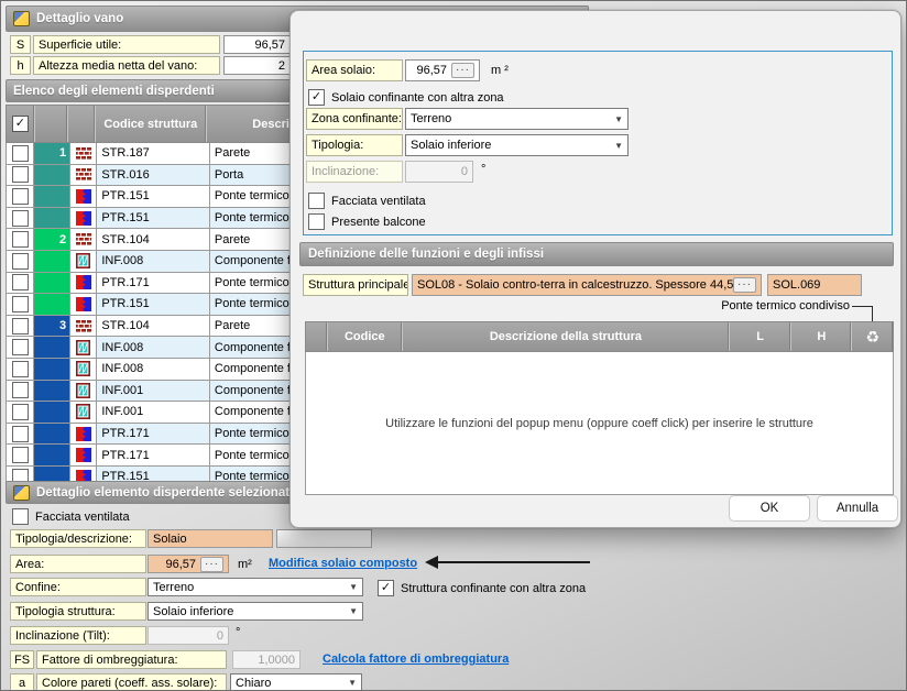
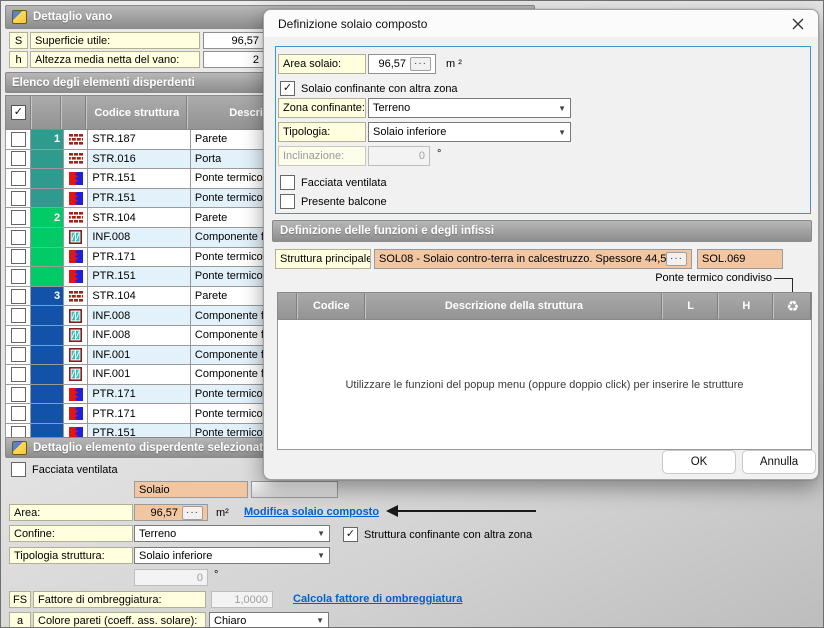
  Dettaglio vano
  S
  Superficie utile:
  96,57
  h
  Altezza media netta del vano:
  2
  Elenco degli elementi disperdenti
  ✓
  Codice struttura
  1
  STR.187
  Parete
  STR.016
  Porta
  PTR.151
  Ponte termico
  PTR.151
  Ponte termico
  2
  STR.104
  Parete
  INF.008
  PTR.171
  Ponte termico
  PTR.151
  Ponte termico
  3
  STR.104
  Parete
  INF.008
  INF.008
  INF.001
  INF.001
  PTR.171
  Ponte termico
  PTR.171
  Ponte termico
  PTR.151
  Ponte termico
  Dettaglio elemento disperdente selezionat
  Facciata ventilata
- Tipologia/descrizione:
  Solaio
  Area:
  96,57
  ···
  m²
  Modifica solaio composto
  Confine:
  Terreno
  ▼
  ✓
  Struttura confinante con altra zona
  Tipologia struttura:
  Solaio inferiore
  ▼
- Inclinazione (Tilt):
  0
  °
  FS
  Fattore di ombreggiatura:
  1,0000
  Calcola fattore di ombreggiatura
  a
  Colore pareti (coeff. ass. solare):
  Chiaro
  ▼
+ Definizione solaio composto
  Area solaio:
  96,57
  ···
  m ²
  ✓
  Solaio confinante con altra zona
  Zona confinante:
  Terreno
  ▼
  Tipologia:
  Solaio inferiore
  ▼
  Inclinazione:
  0
  °
  Facciata ventilata
  Presente balcone
  Definizione delle funzioni e degli infissi
  Struttura principale
  SOL08 - Solaio contro-terra in calcestruzzo. Spessore 44,5
  ···
  SOL.069
  Ponte termico condiviso
  Codice
  Descrizione della struttura
  L
  H
  ♻
- Utilizzare le funzioni del popup menu (oppure coeff click) per inserire le strutture
+ Utilizzare le funzioni del popup menu (oppure doppio click) per inserire le strutture
  OK
  Annulla
